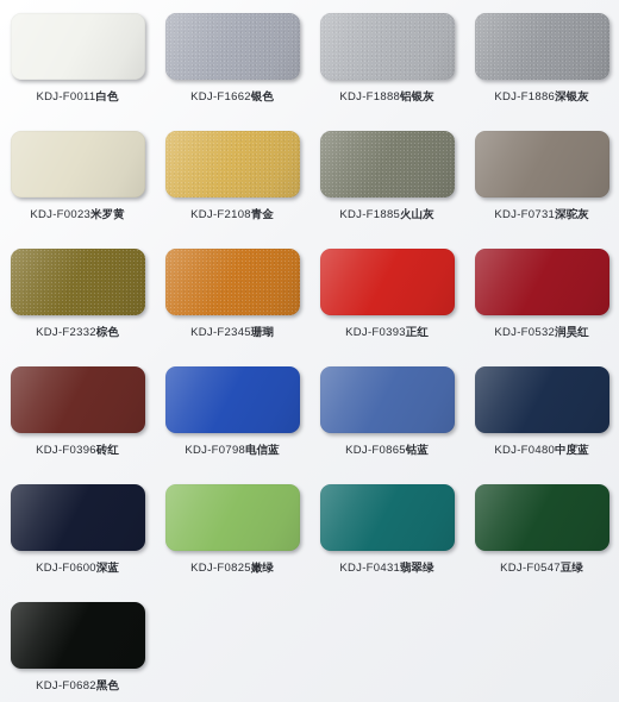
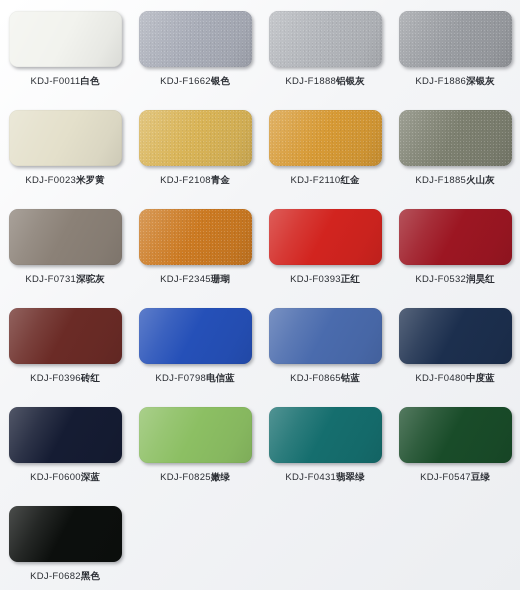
  KDJ-F0011白色
  KDJ-F1662银色
  KDJ-F1888铝银灰
  KDJ-F1886深银灰
  KDJ-F0023米罗黄
  KDJ-F2108青金
+ KDJ-F2110红金
  KDJ-F1885火山灰
  KDJ-F0731深驼灰
- KDJ-F2332棕色
  KDJ-F2345珊瑚
  KDJ-F0393正红
  KDJ-F0532润昊红
  KDJ-F0396砖红
  KDJ-F0798电信蓝
  KDJ-F0865钴蓝
  KDJ-F0480中度蓝
  KDJ-F0600深蓝
  KDJ-F0825嫩绿
  KDJ-F0431翡翠绿
  KDJ-F0547豆绿
  KDJ-F0682黑色
